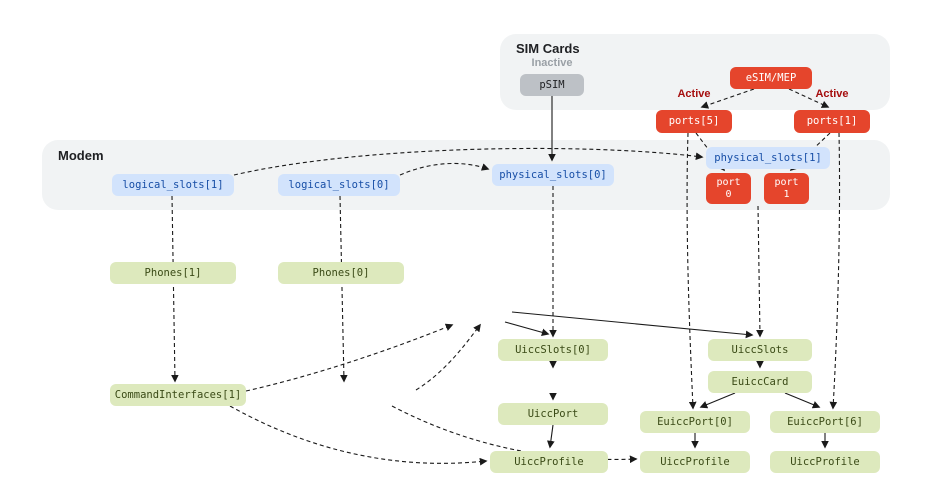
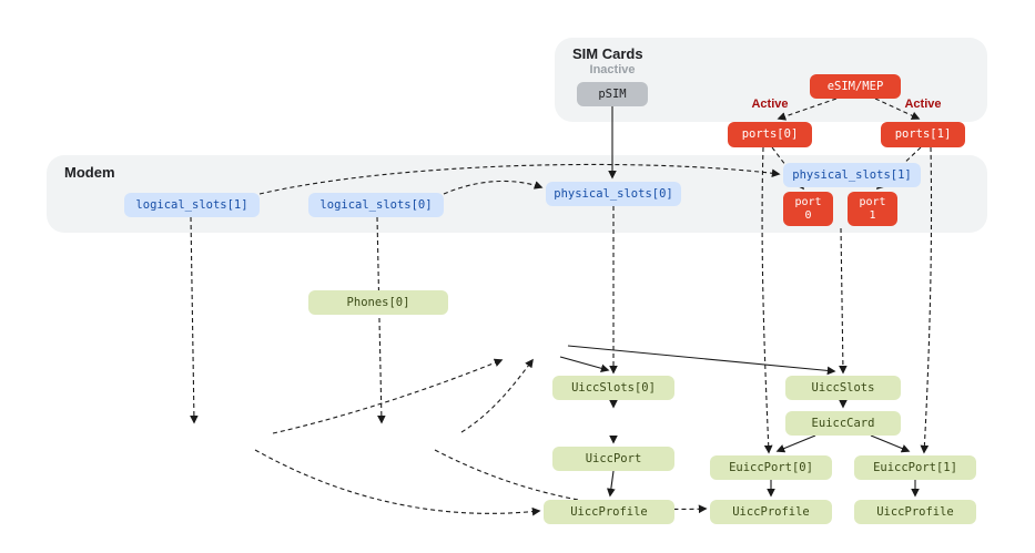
  SIM Cards
  Modem
  Inactive
  pSIM
  eSIM/MEP
  Active
  Active
- ports[5]
+ ports[0]
  ports[1]
  logical_slots[1]
  logical_slots[0]
  physical_slots[0]
  physical_slots[1]
  port
  0
  port
  1
- Phones[1]
  Phones[0]
  UiccSlots[0]
  UiccSlots
  EuiccCard
- CommandInterfaces[1]
  UiccPort
  EuiccPort[0]
- EuiccPort[6]
+ EuiccPort[1]
  UiccProfile
  UiccProfile
  UiccProfile
